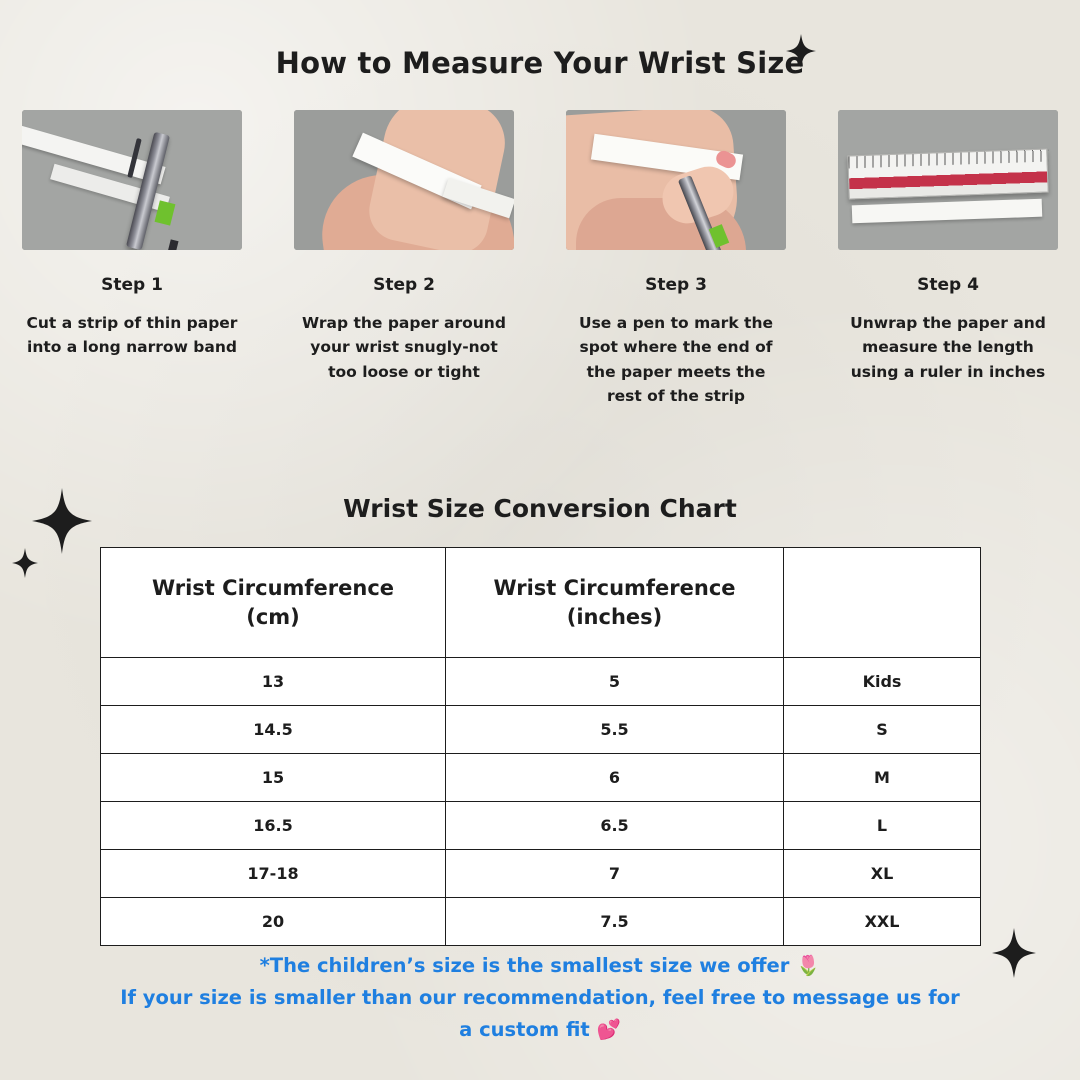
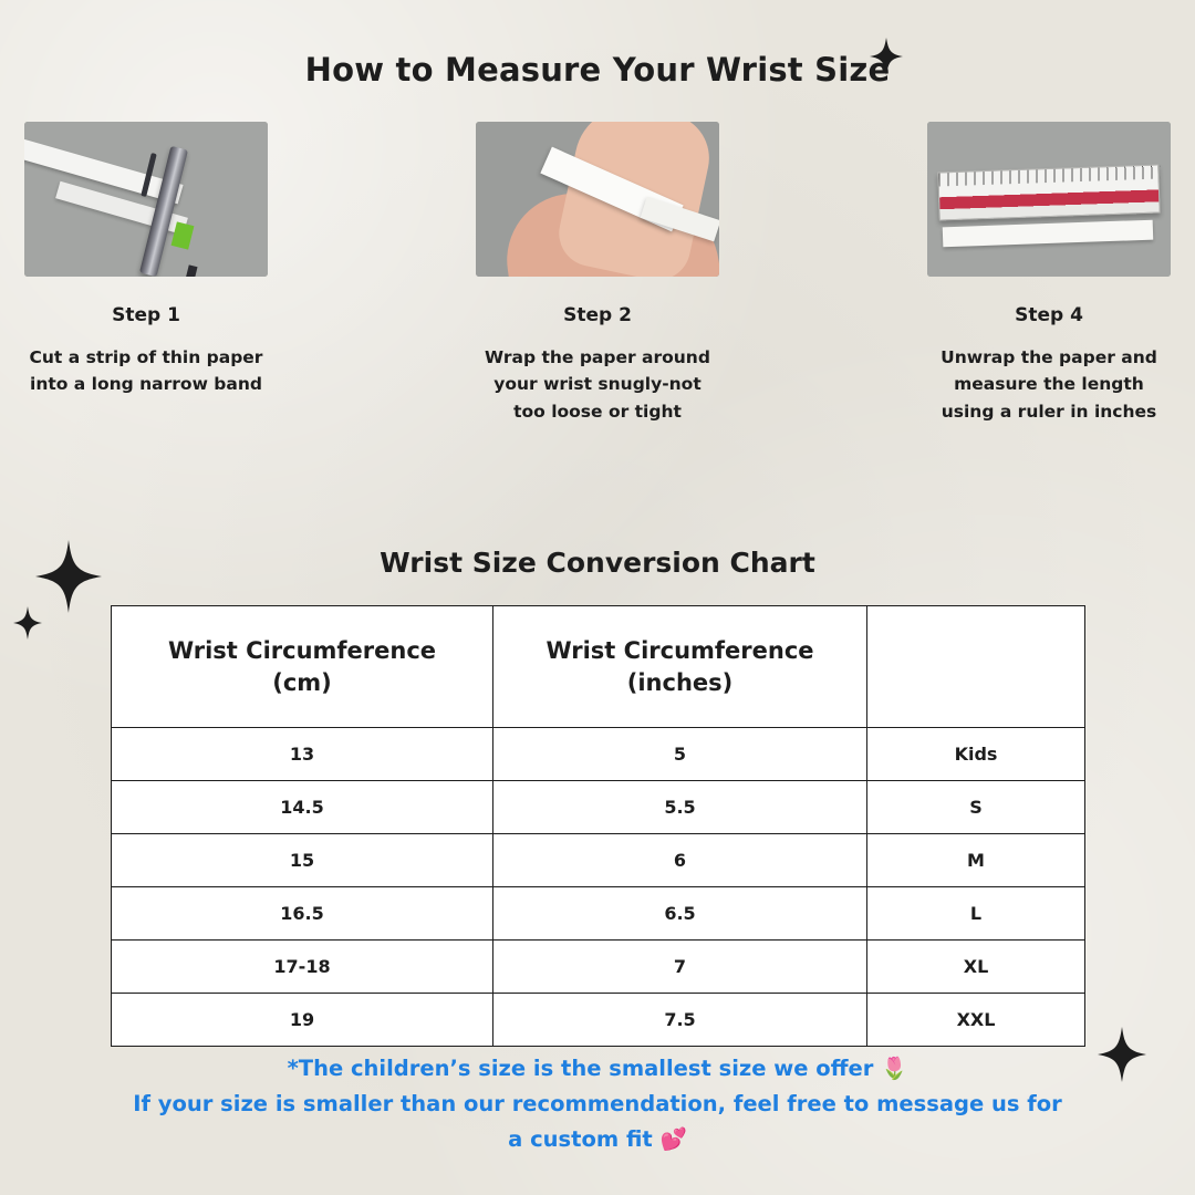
  How to Measure Your Wrist Size
  Step 1
  Cut a strip of thin paper into a long narrow band
  Step 2
  Wrap the paper around your wrist snugly-not too loose or tight
- Step 3
- Use a pen to mark the spot where the end of the paper meets the rest of the strip
  Step 4
  Unwrap the paper and measure the length using a ruler in inches
  Wrist Size Conversion Chart
  Wrist Circumference (cm)	Wrist Circumference (inches)
  13	5	Kids
  14.5	5.5	S
  15	6	M
  16.5	6.5	L
  17-18	7	XL
- 20	7.5	XXL
+ 19	7.5	XXL
  *The children’s size is the smallest size we offer 🌷
  If your size is smaller than our recommendation, feel free to message us for
  a custom fit 💕
